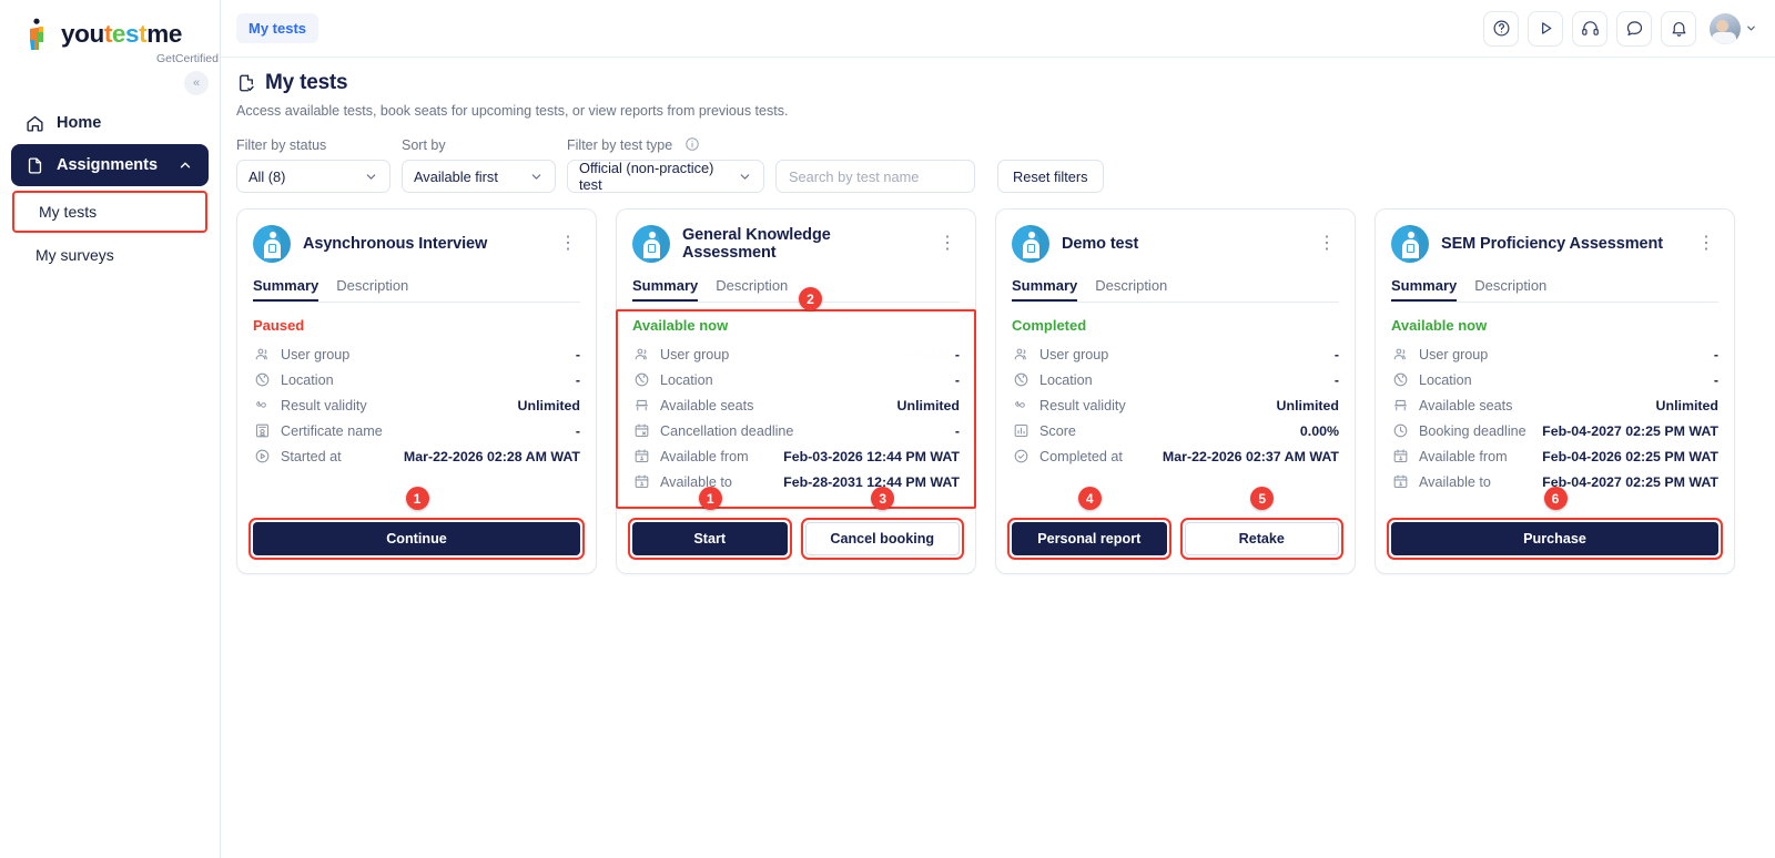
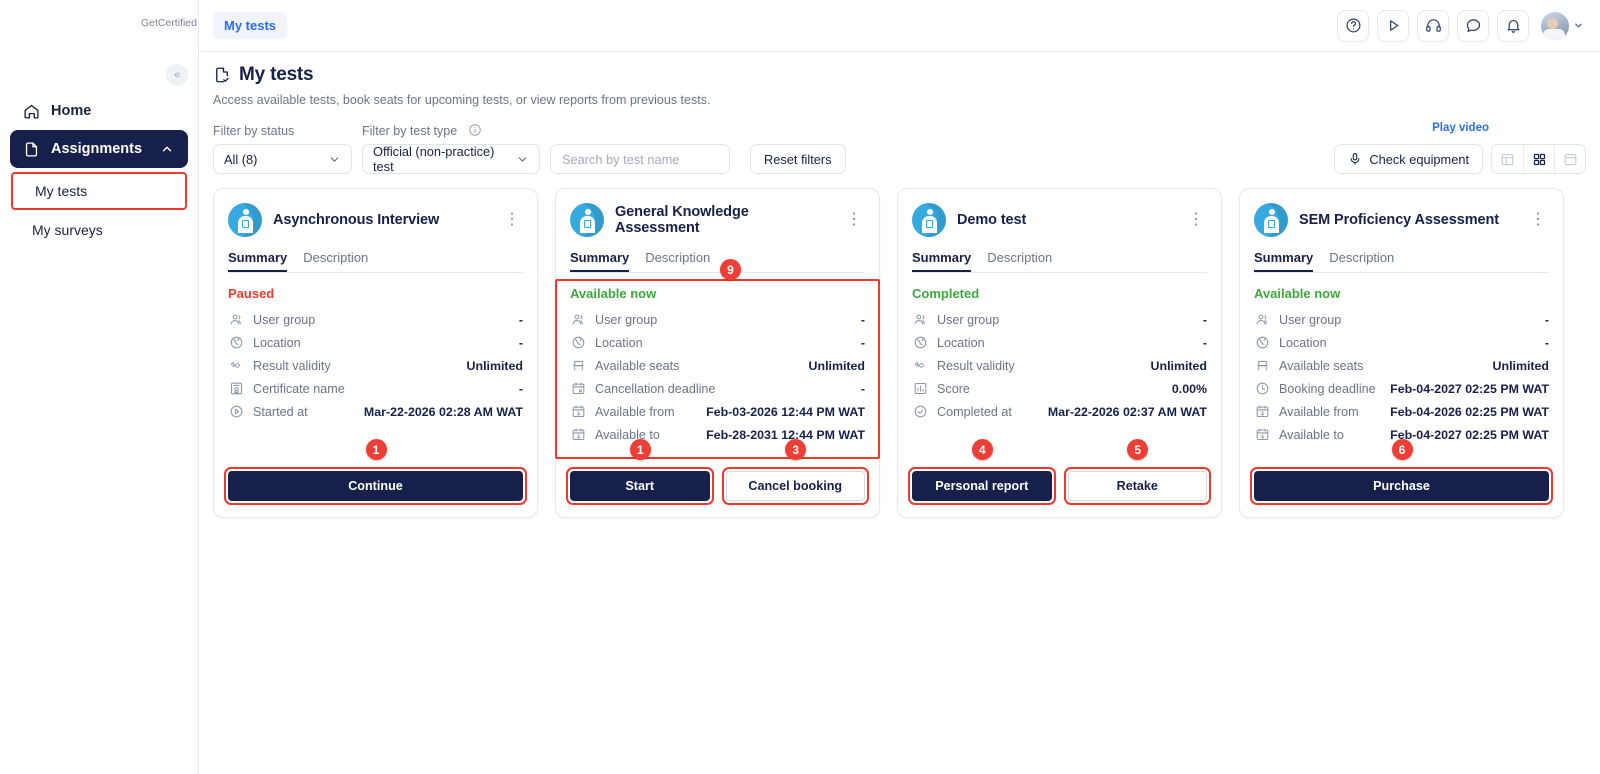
- youtestme
  GetCertified
  «
  Home
  Assignments
  My tests
  My surveys
  My tests
  My tests
  Access available tests, book seats for upcoming tests, or view reports from previous tests.
  Filter by status
  All (8)
- Sort by
- Available first
  Filter by test type
  Official (non-practice) test
  Search by test name
  Reset filters
+ Play video
+ Check equipment
  Asynchronous Interview
  ⋮
  Summary
  Description
  Paused
  User group
  -
  Location
  -
  Result validity
  Unlimited
  Certificate name
  -
  Started at
  Mar-22-2026 02:28 AM WAT
  1
  Continue
  General Knowledge Assessment
  ⋮
  Summary
  Description
- 2
+ 9
  Available now
  User group
  -
  Location
  -
  Available seats
  Unlimited
  Cancellation deadline
  -
  Available from
  Feb-03-2026 12:44 PM WAT
  Available to
  Feb-28-2031 12:44 PM WAT
  1
  Start
  3
  Cancel booking
  Demo test
  ⋮
  Summary
  Description
  Completed
  User group
  -
  Location
  -
  Result validity
  Unlimited
  Score
  0.00%
  Completed at
  Mar-22-2026 02:37 AM WAT
  4
  Personal report
  5
  Retake
  SEM Proficiency Assessment
  ⋮
  Summary
  Description
  Available now
  User group
  -
  Location
  -
  Available seats
  Unlimited
  Booking deadline
  Feb-04-2027 02:25 PM WAT
  Available from
  Feb-04-2026 02:25 PM WAT
  Available to
  Feb-04-2027 02:25 PM WAT
  6
  Purchase
